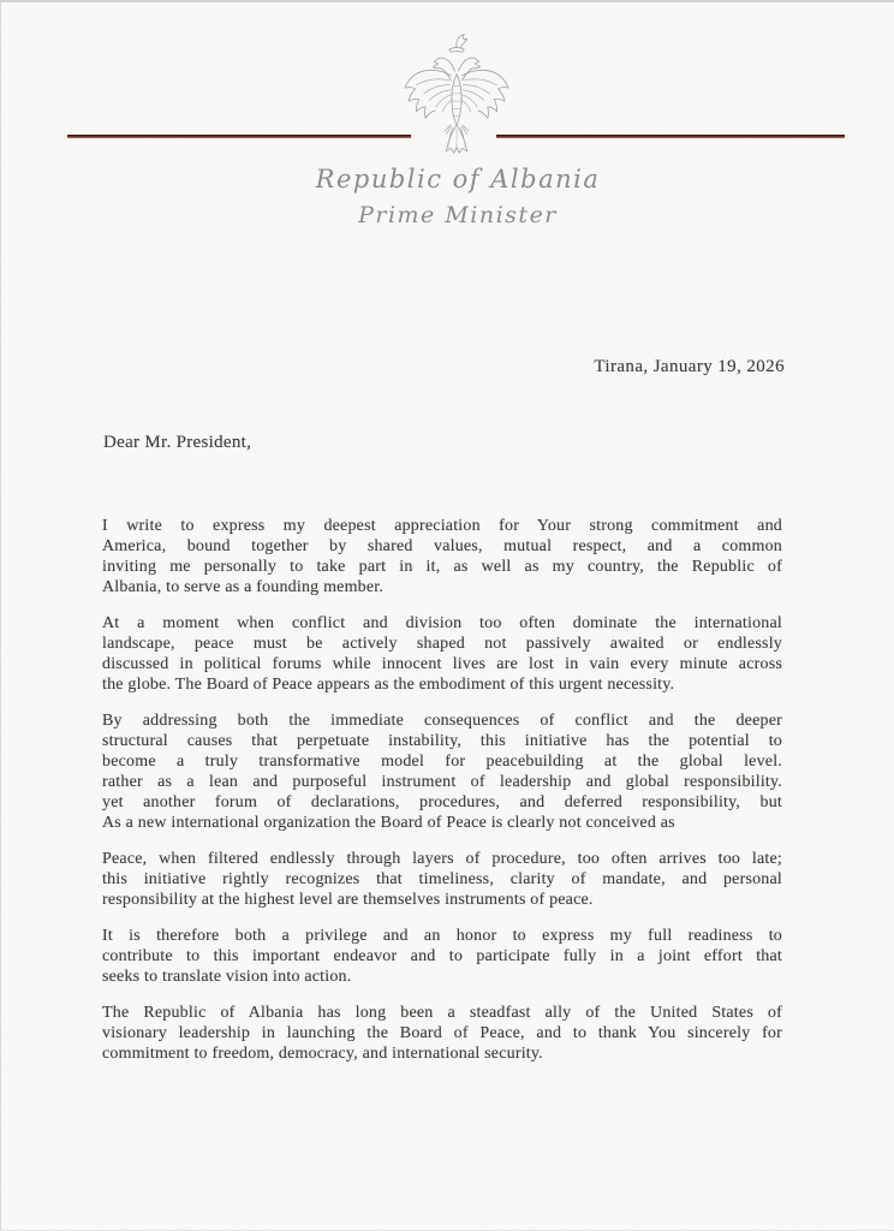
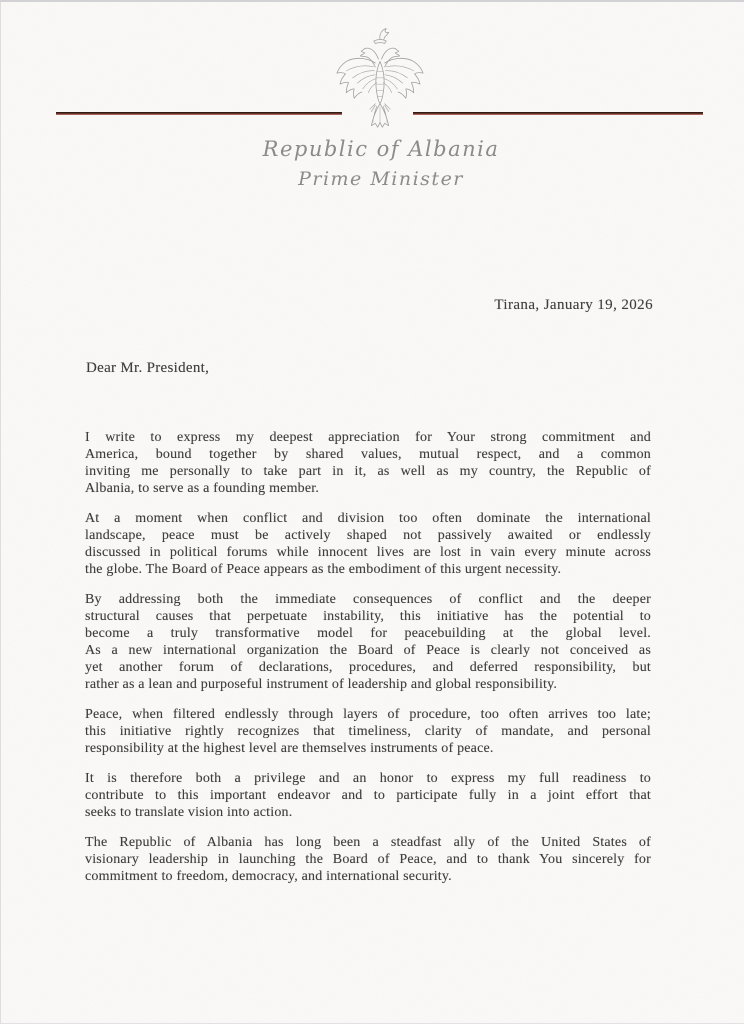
  Republic of Albania
  Prime Minister
  Tirana, January 19, 2026
  Dear Mr. President,
  I write to express my deepest appreciation for Your strong commitment and
  America, bound together by shared values, mutual respect, and a common
  inviting me personally to take part in it, as well as my country, the Republic of
  Albania, to serve as a founding member.
  At a moment when conflict and division too often dominate the international
  landscape, peace must be actively shaped not passively awaited or endlessly
  discussed in political forums while innocent lives are lost in vain every minute across
  the globe. The Board of Peace appears as the embodiment of this urgent necessity.
  By addressing both the immediate consequences of conflict and the deeper
  structural causes that perpetuate instability, this initiative has the potential to
  become a truly transformative model for peacebuilding at the global level.
- rather as a lean and purposeful instrument of leadership and global responsibility.
+ As a new international organization the Board of Peace is clearly not conceived as
  yet another forum of declarations, procedures, and deferred responsibility, but
- As a new international organization the Board of Peace is clearly not conceived as
+ rather as a lean and purposeful instrument of leadership and global responsibility.
  Peace, when filtered endlessly through layers of procedure, too often arrives too late;
  this initiative rightly recognizes that timeliness, clarity of mandate, and personal
  responsibility at the highest level are themselves instruments of peace.
  It is therefore both a privilege and an honor to express my full readiness to
  contribute to this important endeavor and to participate fully in a joint effort that
  seeks to translate vision into action.
  The Republic of Albania has long been a steadfast ally of the United States of
  visionary leadership in launching the Board of Peace, and to thank You sincerely for
  commitment to freedom, democracy, and international security.
